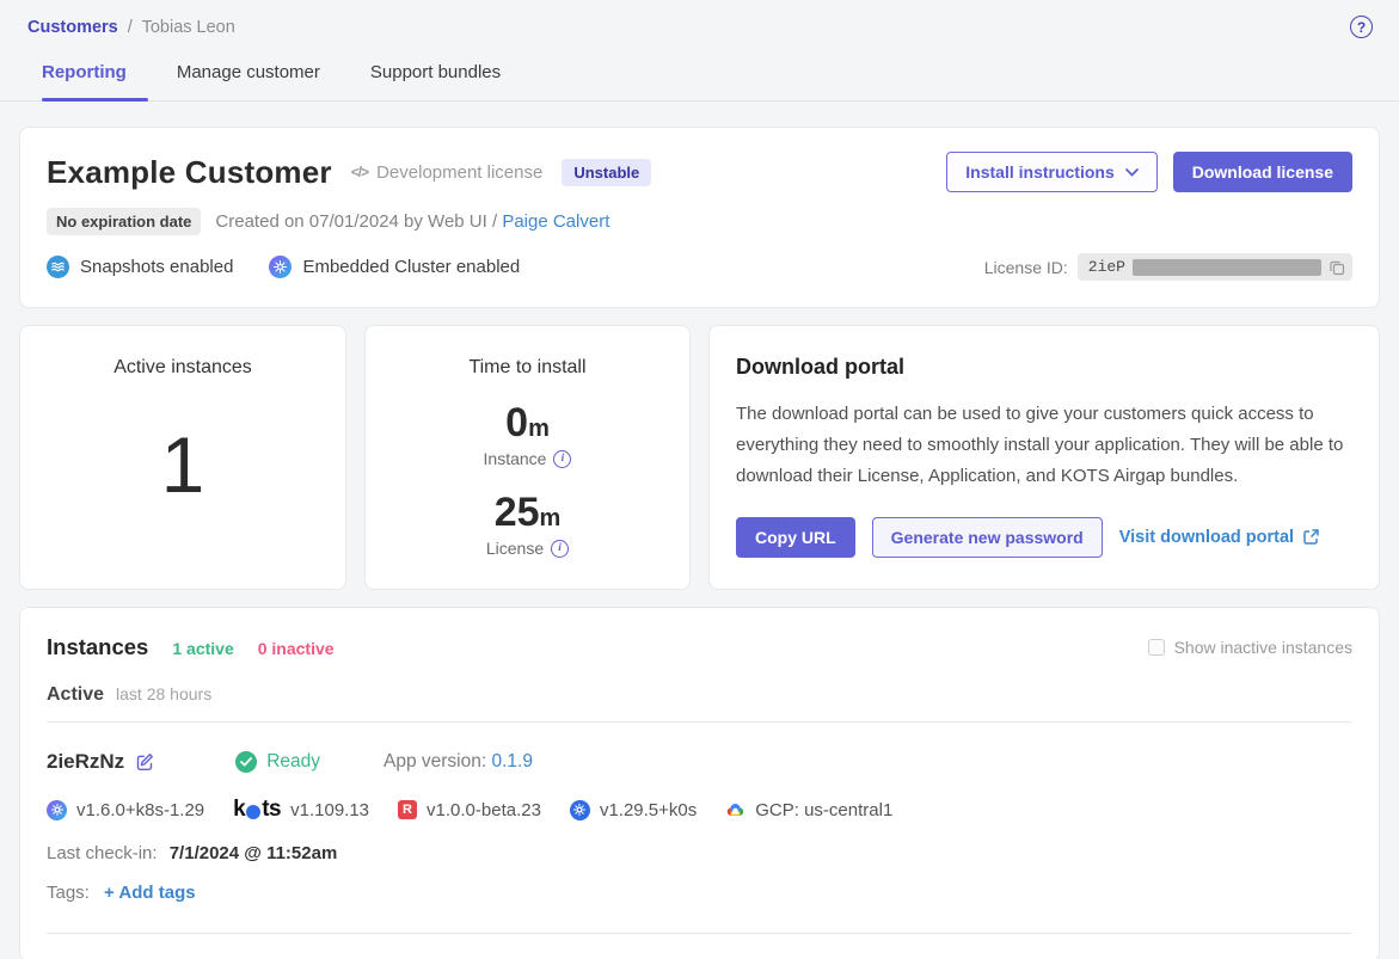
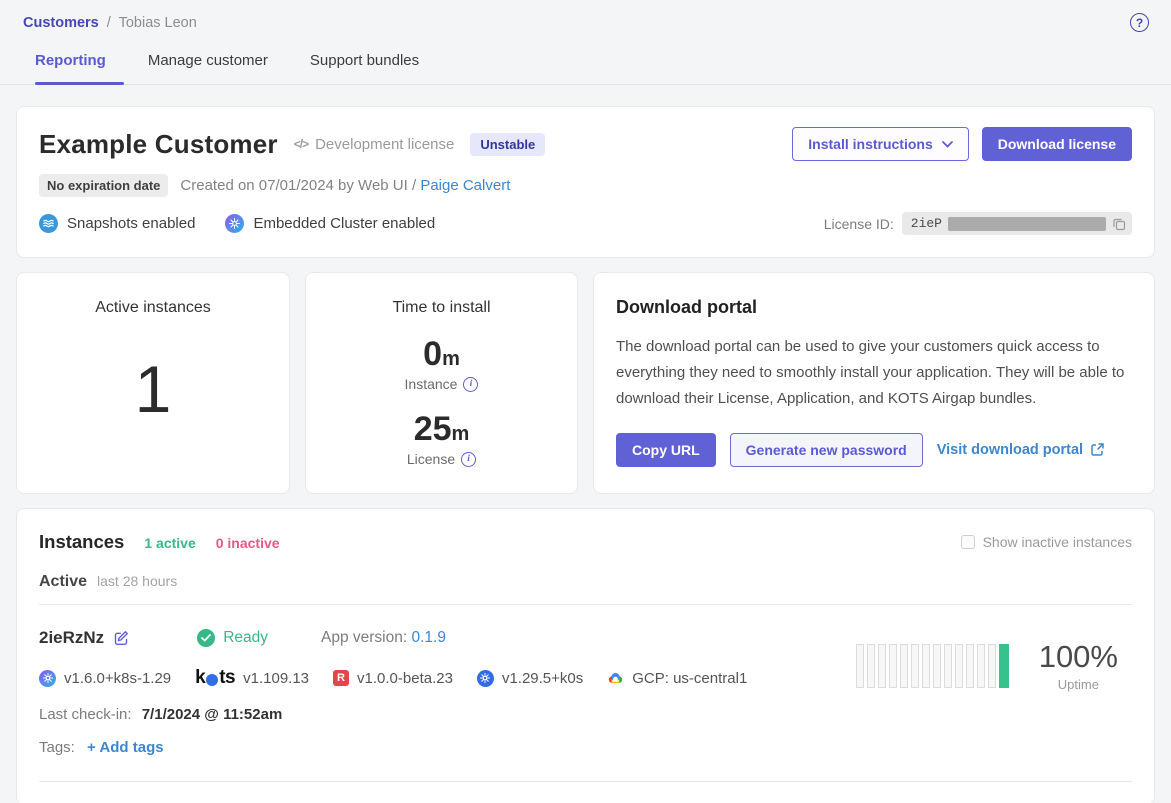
  Customers / Tobias Leon
  ?
  Reporting
  Manage customer
  Support bundles
  Example Customer
  </>
  Development license
  Unstable
  Install instructions
  Download license
  No expiration date
  Created on 07/01/2024 by Web UI / Paige Calvert
  Snapshots enabled
  Embedded Cluster enabled
  License ID:
  2ieP
  Active instances
  1
  Time to install
  0m
  Instance
  i
  25m
  License
  i
  Download portal
  The download portal can be used to give your customers quick access to everything they need to smoothly install your application. They will be able to download their License, Application, and KOTS Airgap bundles.
  Copy URL
  Generate new password
  Visit download portal
  Instances
  1 active
  0 inactive
  Show inactive instances
  Active
  last 28 hours
  2ieRzNz
  Ready
  App version: 0.1.9
  v1.6.0+k8s-1.29
  k
  ts
  v1.109.13
  R
  v1.0.0-beta.23
  v1.29.5+k0s
  GCP: us-central1
  Last check-in: 7/1/2024 @ 11:52am
  Tags: + Add tags
+ 100%
+ Uptime
